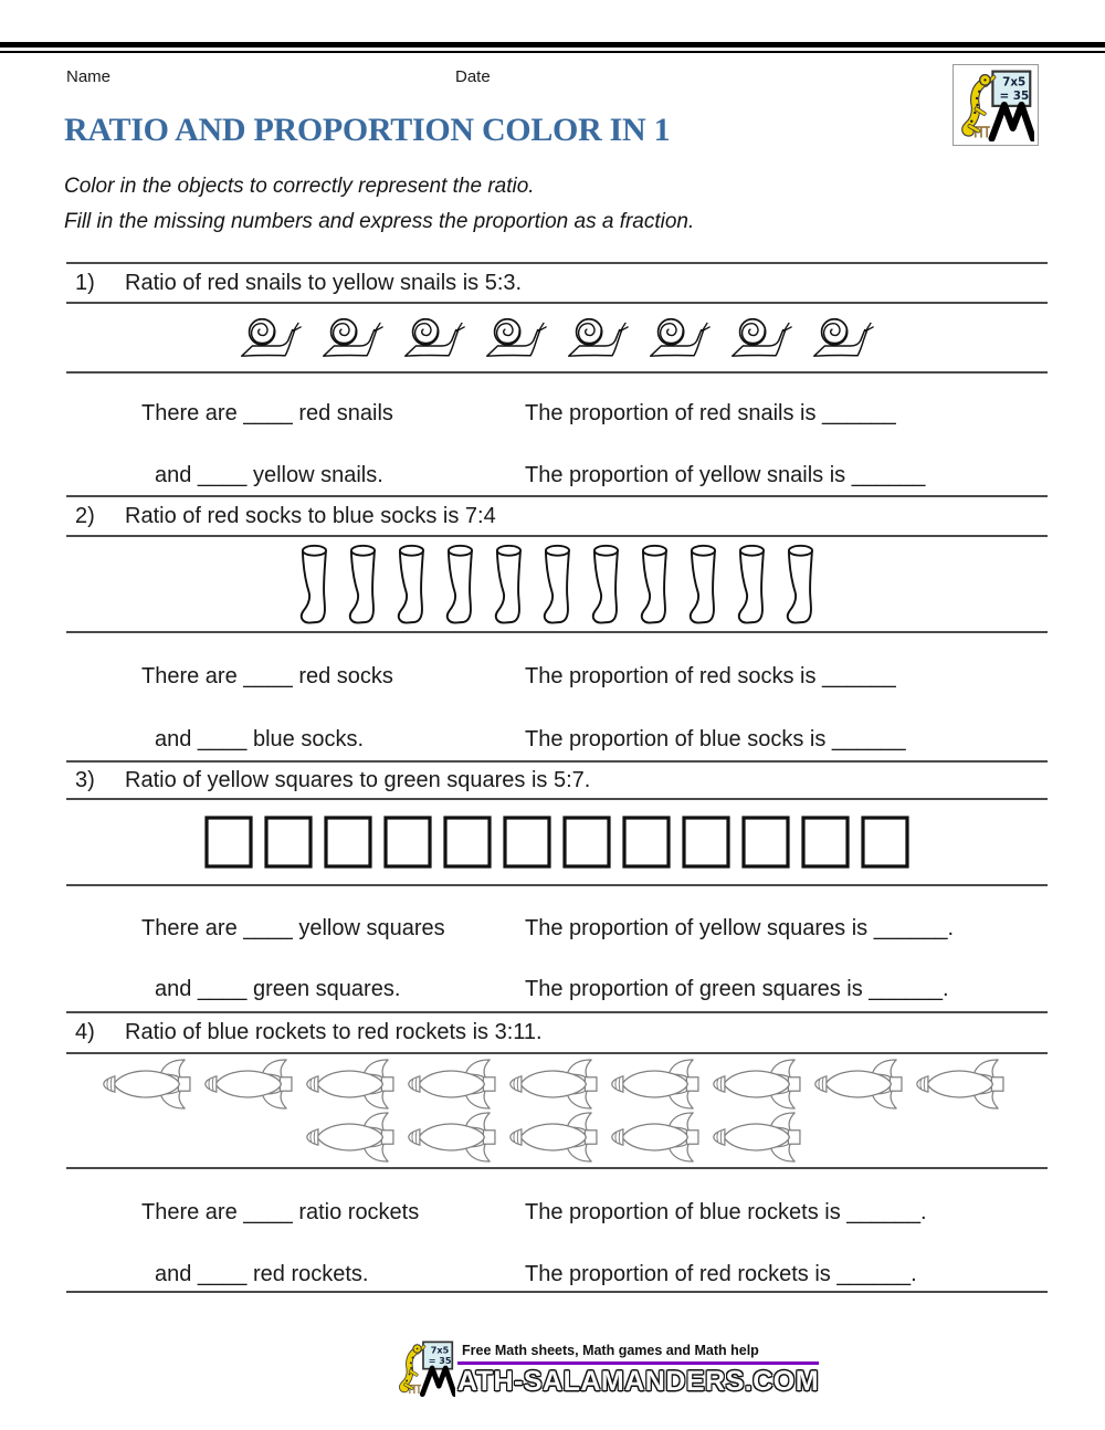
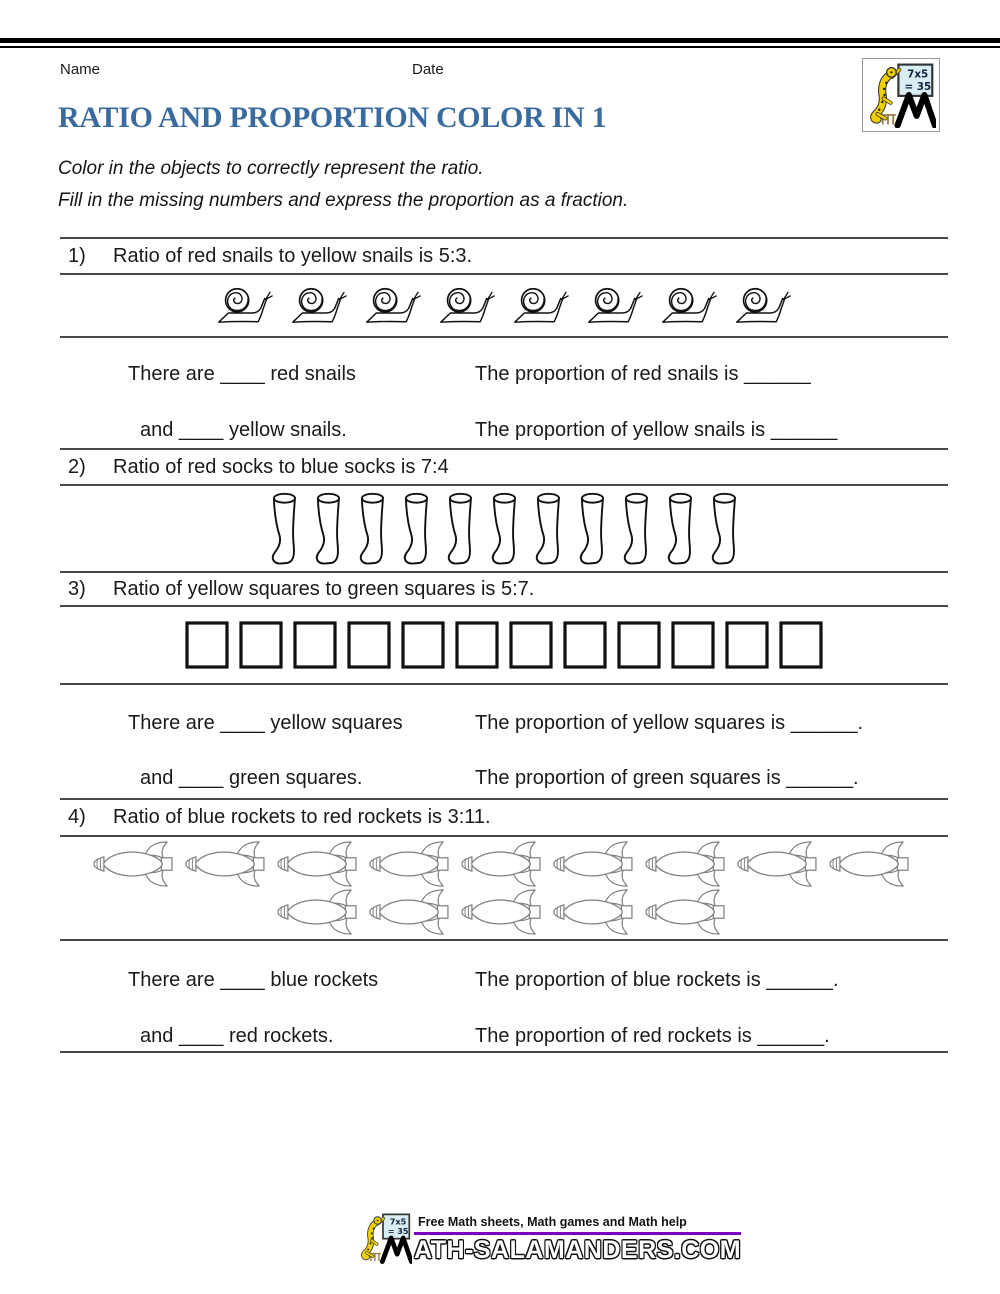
  Name
  Date
  7x5
  = 35
  RATIO AND PROPORTION COLOR IN 1
  Color in the objects to correctly represent the ratio.
  Fill in the missing numbers and express the proportion as a fraction.
  1)
  Ratio of red snails to yellow snails is 5:3.
  There are ____ red snails
  The proportion of red snails is ______
  and ____ yellow snails.
  The proportion of yellow snails is ______
  2)
  Ratio of red socks to blue socks is 7:4
- There are ____ red socks
- The proportion of red socks is ______
- and ____ blue socks.
- The proportion of blue socks is ______
  3)
  Ratio of yellow squares to green squares is 5:7.
  There are ____ yellow squares
  The proportion of yellow squares is ______.
  and ____ green squares.
  The proportion of green squares is ______.
  4)
  Ratio of blue rockets to red rockets is 3:11.
- There are ____ ratio rockets
+ There are ____ blue rockets
  The proportion of blue rockets is ______.
  and ____ red rockets.
  The proportion of red rockets is ______.
  7x5
  = 35
  Free Math sheets, Math games and Math help
  ATH-SALAMANDERS.COM
